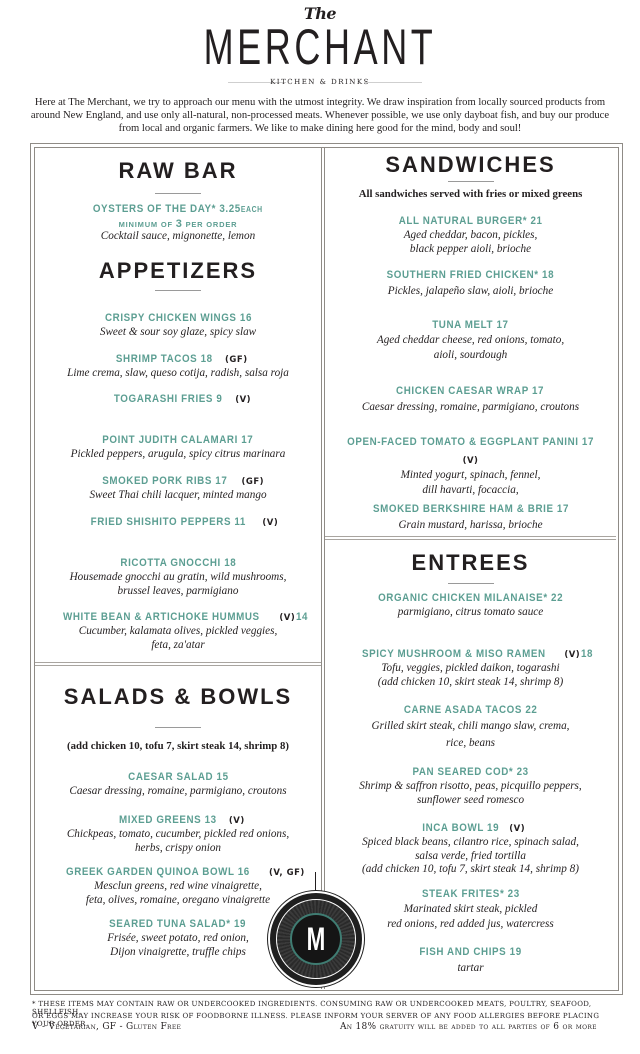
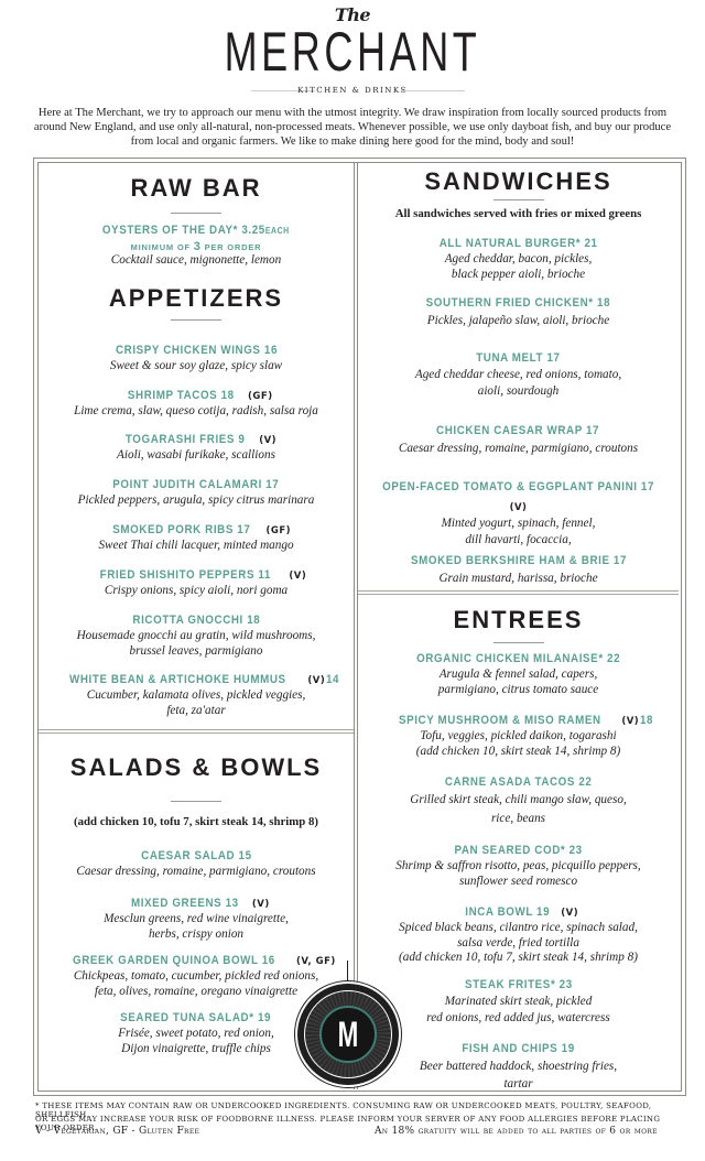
  The
  MERCHANT
  KITCHEN & DRINK
  Here at The Merchant, we try to approach our menu with the utmost integrity. We draw inspiration from locally sourced products from around New England, and use only all-natural, non-processed meats. Whenever possible, we use only dayboat fish, and buy our produce from local and organic farmers. We like to make dining here good for the mind, body and soul!
  RAW BAR
  OYSTERS OF THE DAY* 3.25EACH
  MINIMUM OF 3 PER ORDER
  Cocktail sauce, mignonette, lemon
  APPETIZERS
  CRISPY CHICKEN WINGS 16
  Sweet & sour soy glaze, spicy slaw
  SHRIMP TACOS 18 (GF)
  Lime crema, slaw, queso cotija, radish, salsa roja
  TOGARASHI FRIES 9 (V)
+ Aioli, wasabi furikake, scallions
  POINT JUDITH CALAMARI 17
  Pickled peppers, arugula, spicy citrus marinara
  SMOKED PORK RIBS 17 (GF)
  Sweet Thai chili lacquer, minted mango
  FRIED SHISHITO PEPPERS 11 (V)
+ Crispy onions, spicy aioli, nori goma
  RICOTTA GNOCCHI 18
  Housemade gnocchi au gratin, wild mushrooms,
  brussel leaves, parmigiano
  WHITE BEAN & ARTICHOKE HUMMUS (V) 14
  Cucumber, kalamata olives, pickled veggies,
  feta, za'atar
  SALADS & BOWLS
  (add chicken 10, tofu 7, skirt steak 14, shrimp 8)
  CAESAR SALAD 15
  Caesar dressing, romaine, parmigiano, croutons
  MIXED GREENS 13 (V)
- Chickpeas, tomato, cucumber, pickled red onions,
+ Mesclun greens, red wine vinaigrette,
  herbs, crispy onion
  GREEK GARDEN QUINOA BOWL 16 (V, GF)
- Mesclun greens, red wine vinaigrette,
+ Chickpeas, tomato, cucumber, pickled red onions,
  feta, olives, romaine, oregano vinaigrette
  SEARED TUNA SALAD* 19
  Frisée, sweet potato, red onion,
  Dijon vinaigrette, truffle chips
  SANDWICHES
  All sandwiches served with fries or mixed greens
  ALL NATURAL BURGER* 21
  Aged cheddar, bacon, pickles,
  black pepper aioli, brioche
  SOUTHERN FRIED CHICKEN* 18
  Pickles, jalapeño slaw, aioli, brioche
  TUNA MELT 17
  Aged cheddar cheese, red onions, tomato,
  aioli, sourdough
  CHICKEN CAESAR WRAP 17
  Caesar dressing, romaine, parmigiano, croutons
  OPEN-FACED TOMATO & EGGPLANT PANINI 17 (V)
  Minted yogurt, spinach, fennel,
  dill havarti, focaccia,
  SMOKED BERKSHIRE HAM & BRIE 17
  Grain mustard, harissa, brioche
  ENTREES
  ORGANIC CHICKEN MILANAISE* 22
+ Arugula & fennel salad, capers,
  parmigiano, citrus tomato sauce
  SPICY MUSHROOM & MISO RAMEN (V) 18
  Tofu, veggies, pickled daikon, togarashi
  (add chicken 10, skirt steak 14, shrimp 8)
  CARNE ASADA TACOS 22
- Grilled skirt steak, chili mango slaw, crema,
+ Grilled skirt steak, chili mango slaw, queso,
  rice, beans
  PAN SEARED COD* 23
  Shrimp & saffron risotto, peas, picquillo peppers,
  sunflower seed romesco
  INCA BOWL 19 (V)
  Spiced black beans, cilantro rice, spinach salad,
  salsa verde, fried tortilla
  (add chicken 10, tofu 7, skirt steak 14, shrimp 8)
  STEAK FRITES* 23
  Marinated skirt steak, pickled
  red onions, red added jus, watercress
  FISH AND CHIPS 19
+ Beer battered haddock, shoestring fries,
  tartar
  M
  * THESE ITEMS MAY CONTAIN RAW OR UNDERCOOKED INGREDIENTS. CONSUMING RAW OR UNDERCOOKED MEATS, POULTRY, SEAFOOD, SHELLFISH,
  OR EGGS MAY INCREASE YOUR RISK OF FOODBORNE ILLNESS. PLEASE INFORM YOUR SERVER OF ANY FOOD ALLERGIES BEFORE PLACING YOUR ORDER.
  V - Vegetarian, GF - Gluten Free
  An 18% gratuity will be added to all parties of 6 or more
